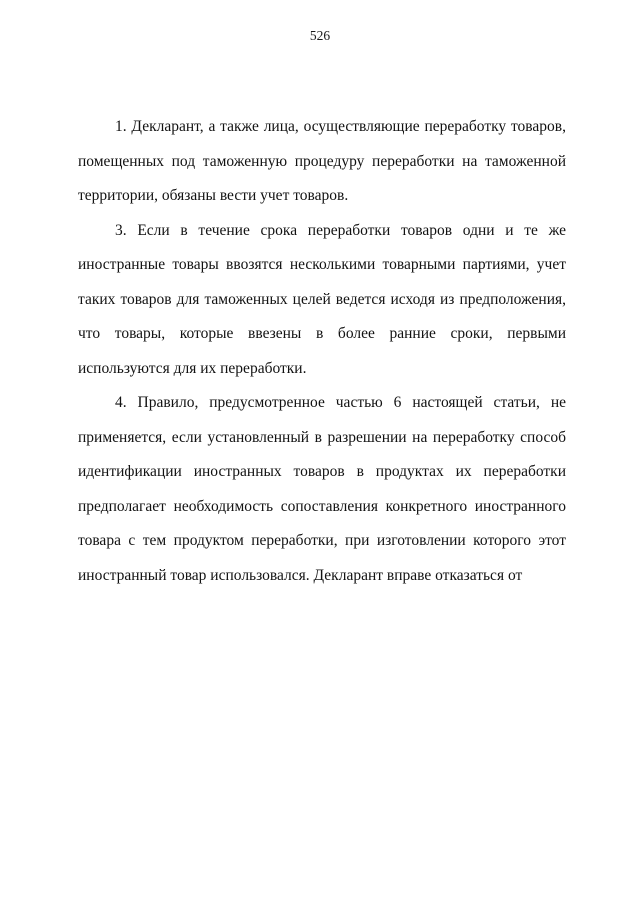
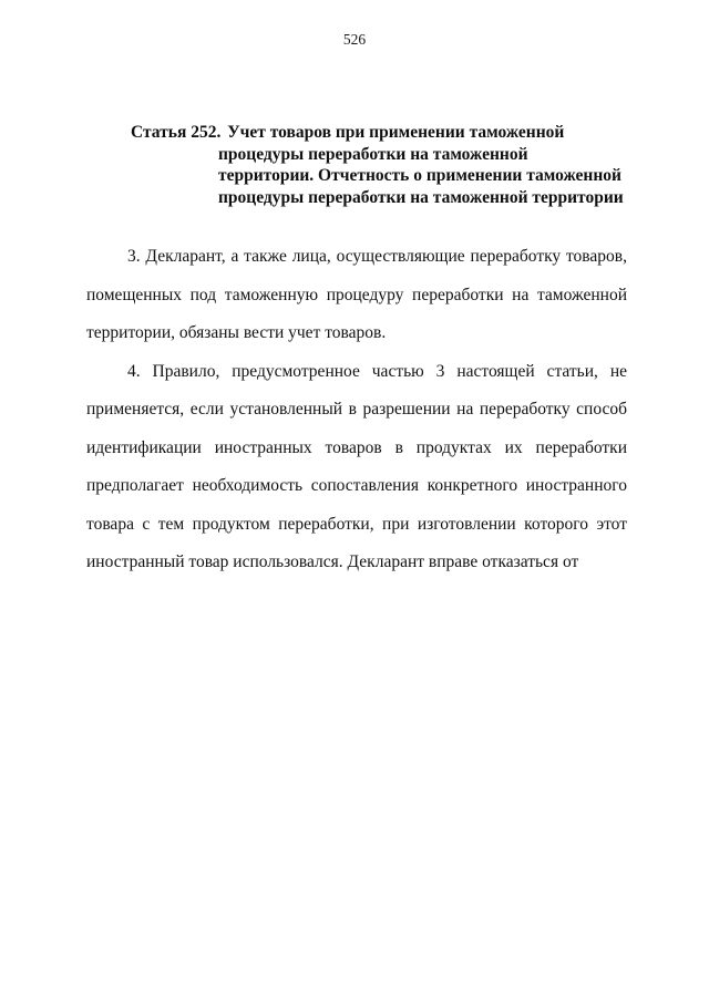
  526
+ Статья 252. Учет товаров при применении таможенной процедуры переработки на таможенной территории. Отчетность о применении таможенной процедуры переработки на таможенной территории
- 1. Декларант, а также лица, осуществляющие переработку товаров, помещенных под таможенную процедуру переработки на таможенной территории, обязаны вести учет товаров.
+ 3. Декларант, а также лица, осуществляющие переработку товаров, помещенных под таможенную процедуру переработки на таможенной территории, обязаны вести учет товаров.
- 3. Если в течение срока переработки товаров одни и те же иностранные товары ввозятся несколькими товарными партиями, учет таких товаров для таможенных целей ведется исходя из предположения, что товары, которые ввезены в более ранние сроки, первыми используются для их переработки.
- 4. Правило, предусмотренное частью 6 настоящей статьи, не применяется, если установленный в разрешении на переработку способ идентификации иностранных товаров в продуктах их переработки предполагает необходимость сопоставления конкретного иностранного товара с тем продуктом переработки, при изготовлении которого этот иностранный товар использовался. Декларант вправе отказаться от
+ 4. Правило, предусмотренное частью 3 настоящей статьи, не применяется, если установленный в разрешении на переработку способ идентификации иностранных товаров в продуктах их переработки предполагает необходимость сопоставления конкретного иностранного товара с тем продуктом переработки, при изготовлении которого этот иностранный товар использовался. Декларант вправе отказаться от
